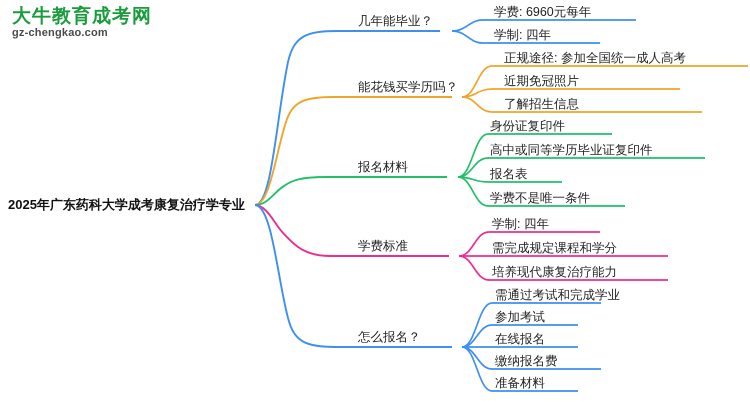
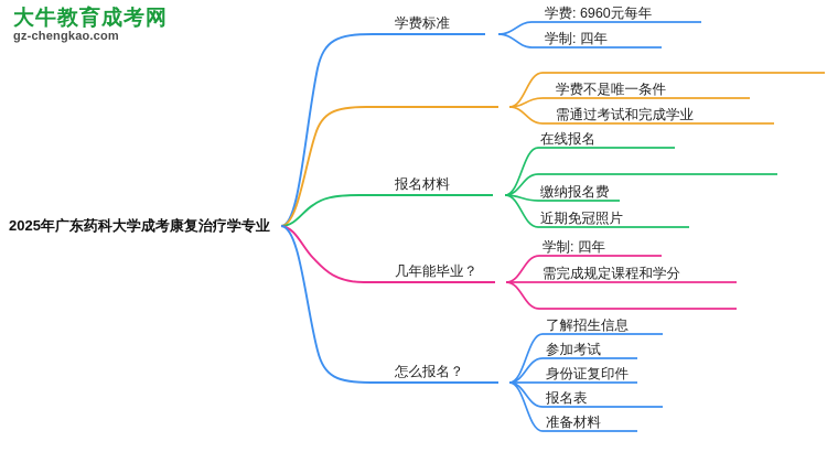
  大牛教育成考网
  gz-chengkao.com
  2025年广东药科大学成考康复治疗学专业
- 几年能毕业？
+ 学费标准
- 能花钱买学历吗？
  报名材料
- 学费标准
+ 几年能毕业？
  怎么报名？
  学费: 6960元每年
  学制: 四年
- 正规途径: 参加全国统一成人高考
- 近期免冠照片
+ 学费不是唯一条件
- 了解招生信息
+ 需通过考试和完成学业
- 身份证复印件
+ 在线报名
- 高中或同等学历毕业证复印件
- 报名表
+ 缴纳报名费
- 学费不是唯一条件
+ 近期免冠照片
  学制: 四年
  需完成规定课程和学分
- 培养现代康复治疗能力
- 需通过考试和完成学业
+ 了解招生信息
  参加考试
- 在线报名
+ 身份证复印件
- 缴纳报名费
+ 报名表
  准备材料
